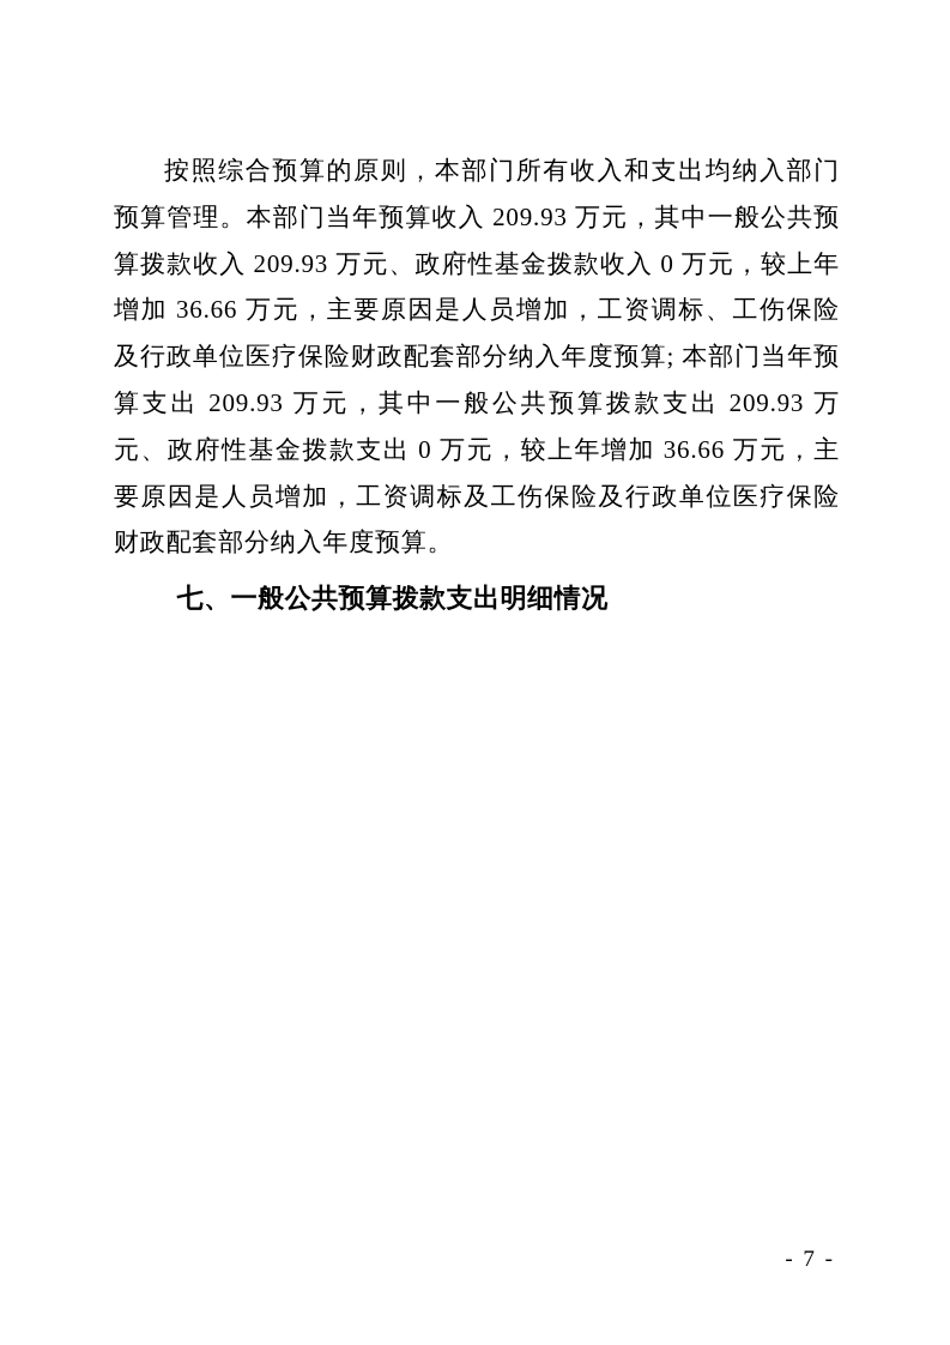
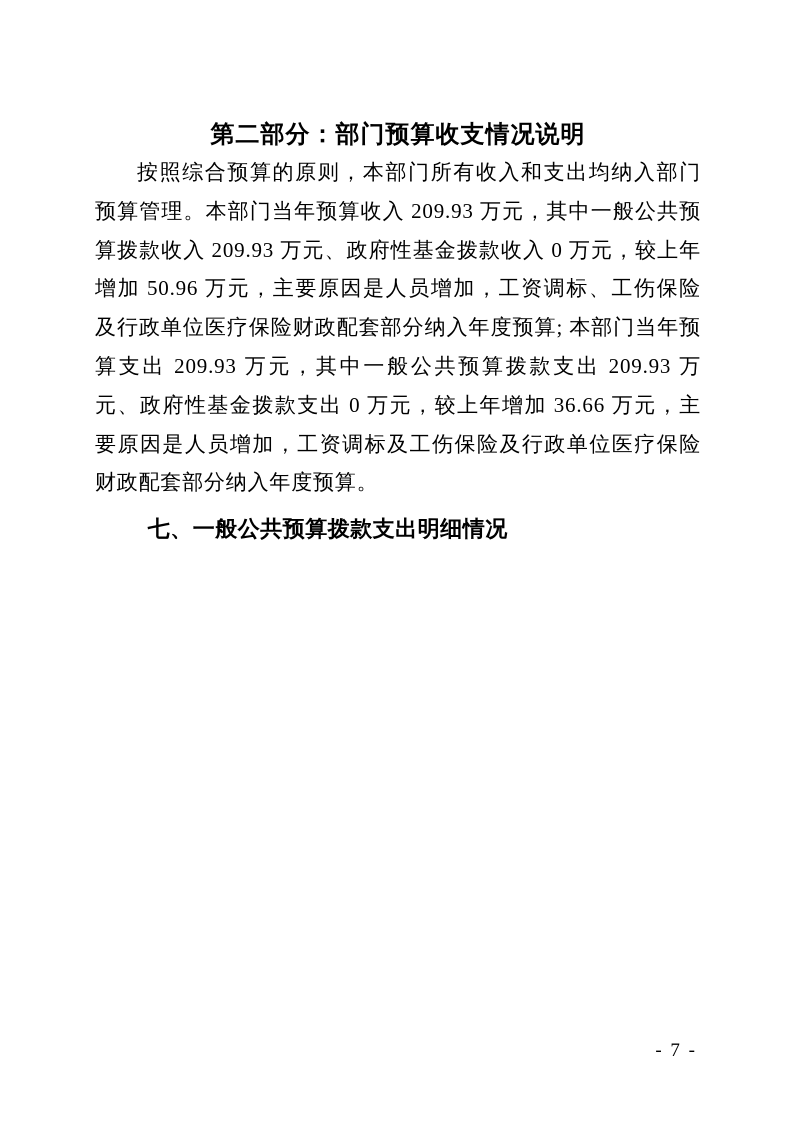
+ 第二部分：部门预算收支情况说明
- 按照综合预算的原则，本部门所有收入和支出均纳入部门预算管理。本部门当年预算收入 209.93 万元，其中一般公共预算拨款收入 209.93 万元、政府性基金拨款收入 0 万元，较上年增加 36.66 万元，主要原因是人员增加，工资调标、工伤保险及行政单位医疗保险财政配套部分纳入年度预算; 本部门当年预算支出 209.93 万元，其中一般公共预算拨款支出 209.93 万元、政府性基金拨款支出 0 万元，较上年增加 36.66 万元，主要原因是人员增加，工资调标及工伤保险及行政单位医疗保险财政配套部分纳入年度预算。
+ 按照综合预算的原则，本部门所有收入和支出均纳入部门预算管理。本部门当年预算收入 209.93 万元，其中一般公共预算拨款收入 209.93 万元、政府性基金拨款收入 0 万元，较上年增加 50.96 万元，主要原因是人员增加，工资调标、工伤保险及行政单位医疗保险财政配套部分纳入年度预算; 本部门当年预算支出 209.93 万元，其中一般公共预算拨款支出 209.93 万元、政府性基金拨款支出 0 万元，较上年增加 36.66 万元，主要原因是人员增加，工资调标及工伤保险及行政单位医疗保险财政配套部分纳入年度预算。
  七、一般公共预算拨款支出明细情况
  - 7 -
